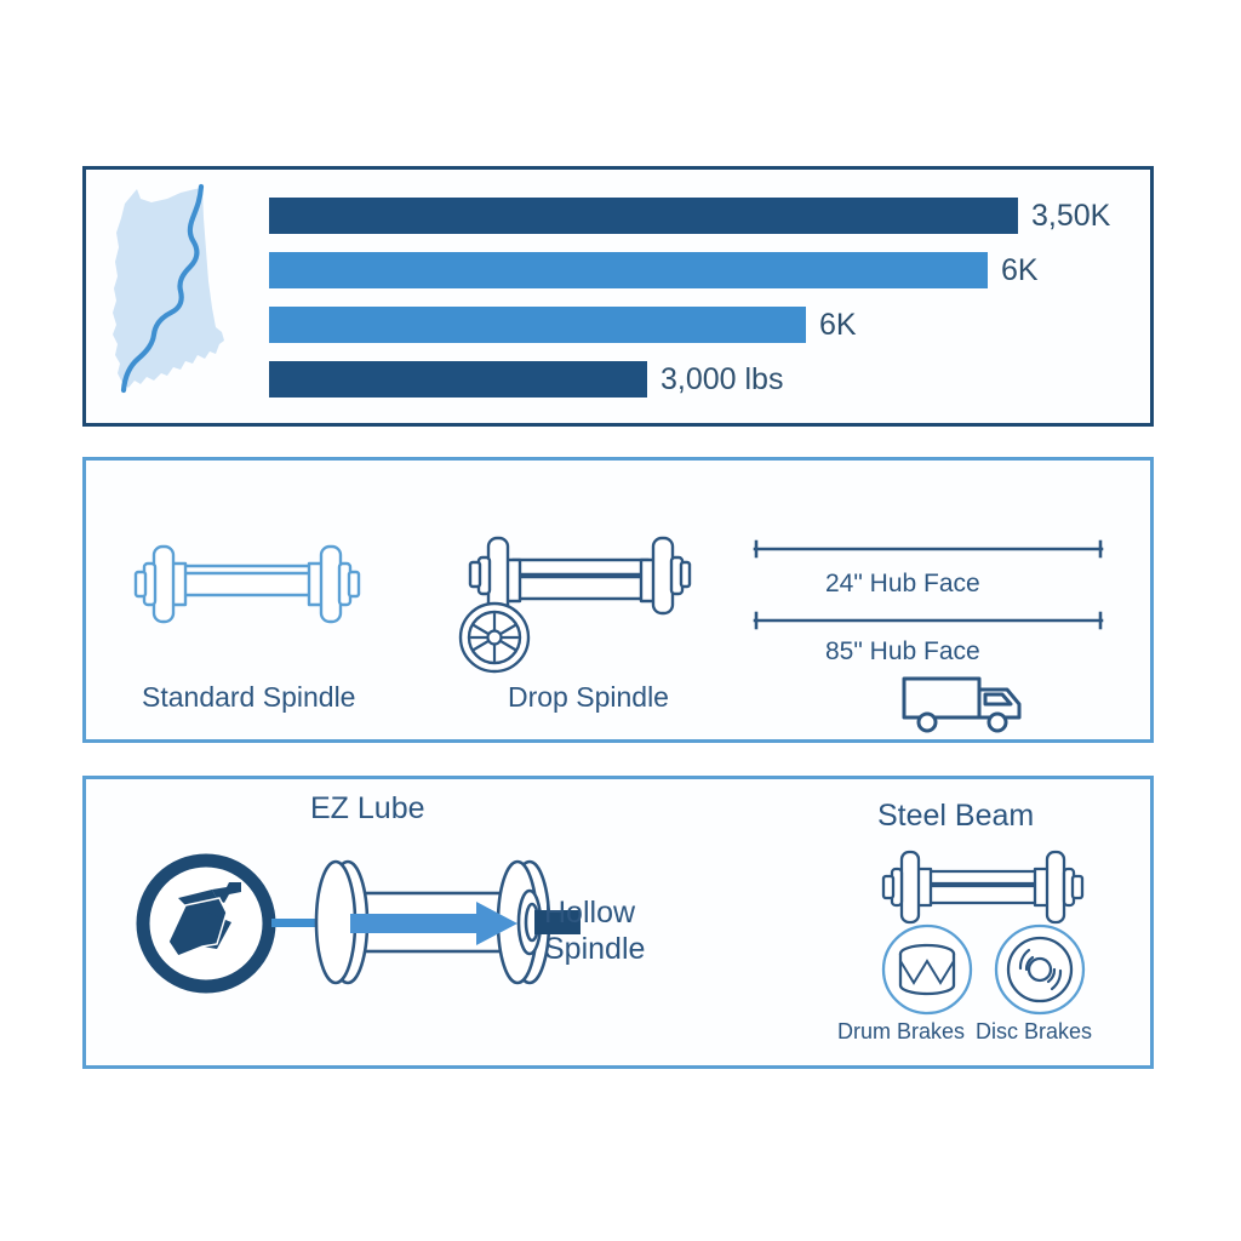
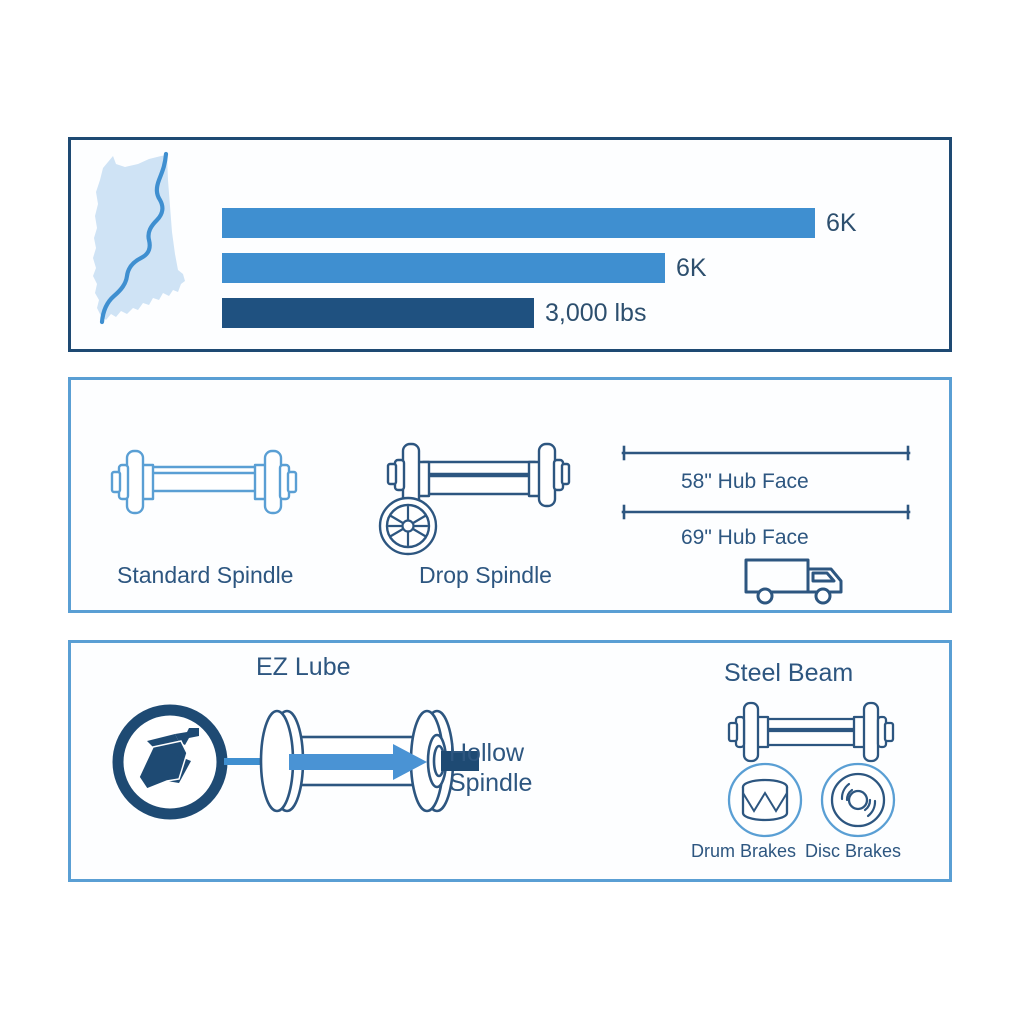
- 3,50K
  6K
  6K
  3,000 lbs
  Standard Spindle
  Drop Spindle
- 24" Hub Face
+ 58" Hub Face
- 85" Hub Face
+ 69" Hub Face
  EZ Lube
  Hollow
  Spindle
  Steel Beam
  Drum Brakes
  Disc Brakes
